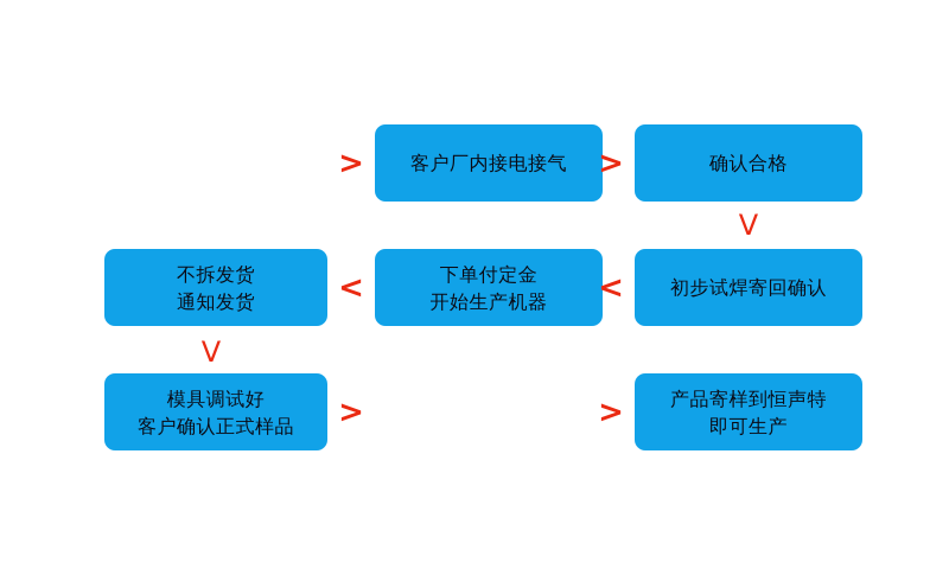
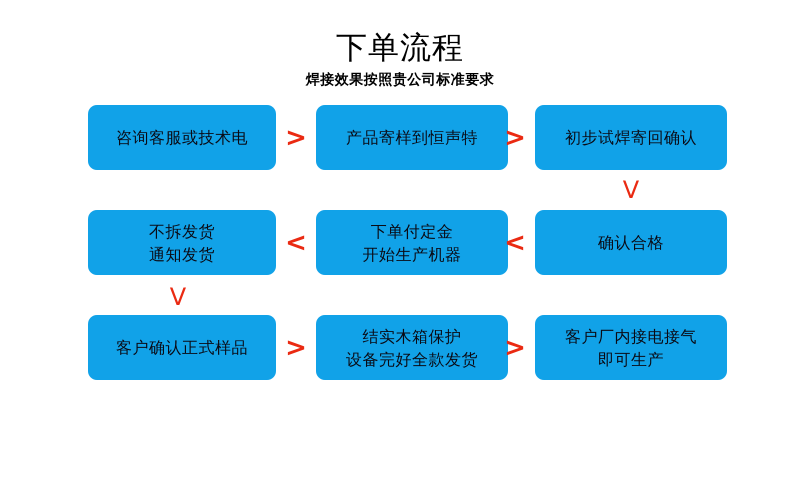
+ 下单流程
+ 焊接效果按照贵公司标准要求
+ 咨询客服或技术电
  >
- 客户厂内接电接气
+ 产品寄样到恒声特
  >
- 确认合格
+ 初步试焊寄回确认
  不拆发货
  通知发货
  <
  下单付定金
  开始生产机器
  <
- 初步试焊寄回确认
+ 确认合格
- 模具调试好
  客户确认正式样品
  >
+ 结实木箱保护
+ 设备完好全款发货
  >
- 产品寄样到恒声特
+ 客户厂内接电接气
  即可生产
  V
  V
